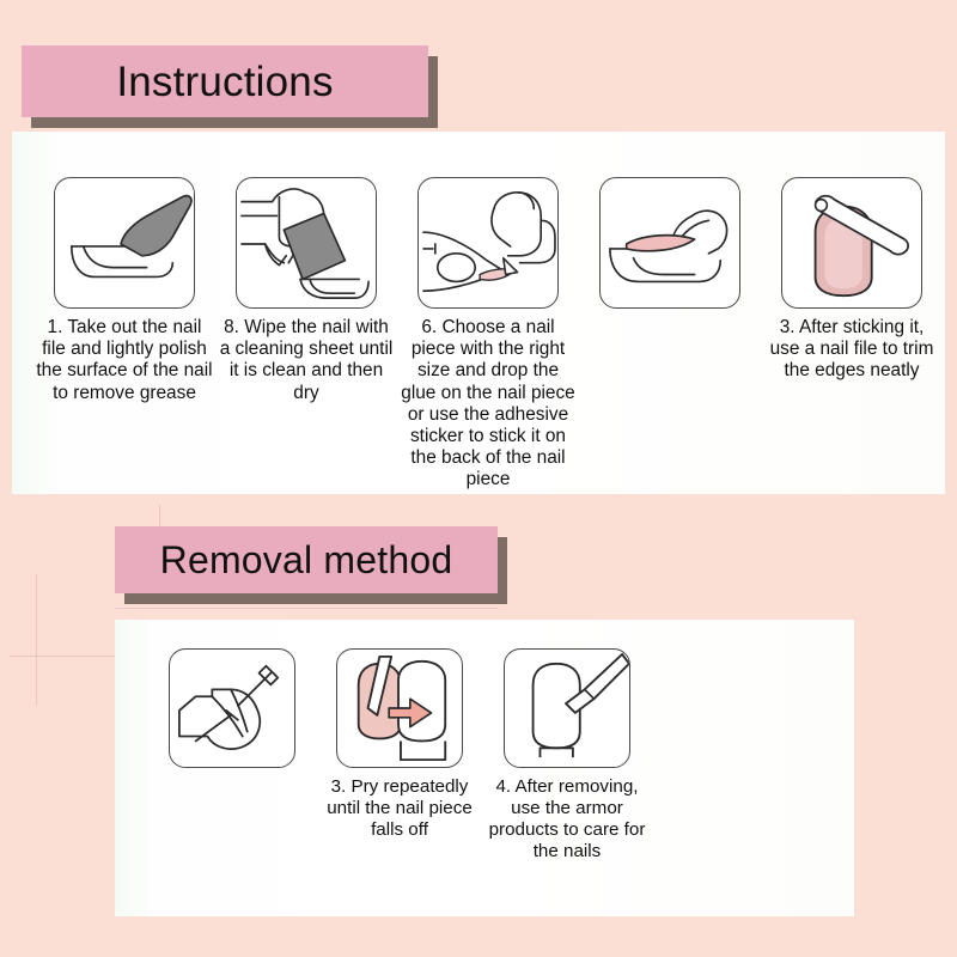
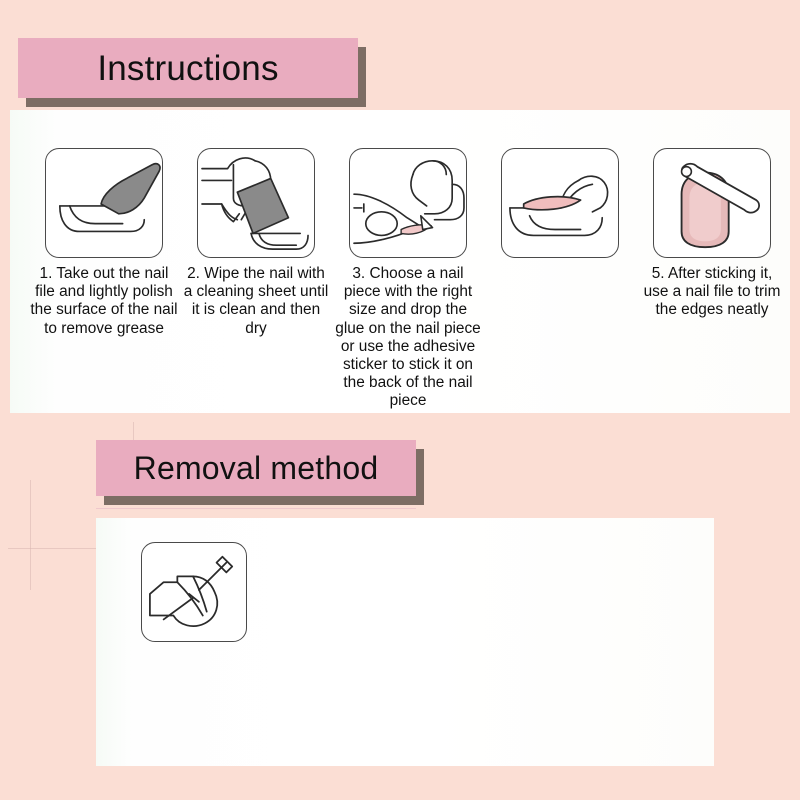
  Instructions
  1. Take out the nail file and lightly polish the surface of the nail to remove grease
- 8. Wipe the nail with a cleaning sheet until it is clean and then dry
+ 2. Wipe the nail with a cleaning sheet until it is clean and then dry
- 6. Choose a nail piece with the right size and drop the glue on the nail piece or use the adhesive sticker to stick it on the back of the nail piece
+ 3. Choose a nail piece with the right size and drop the glue on the nail piece or use the adhesive sticker to stick it on the back of the nail piece
- 3. After sticking it, use a nail file to trim the edges neatly
+ 5. After sticking it, use a nail file to trim the edges neatly
  Removal method
- 3. Pry repeatedly until the nail piece falls off
- 4. After removing, use the armor products to care for the nails
